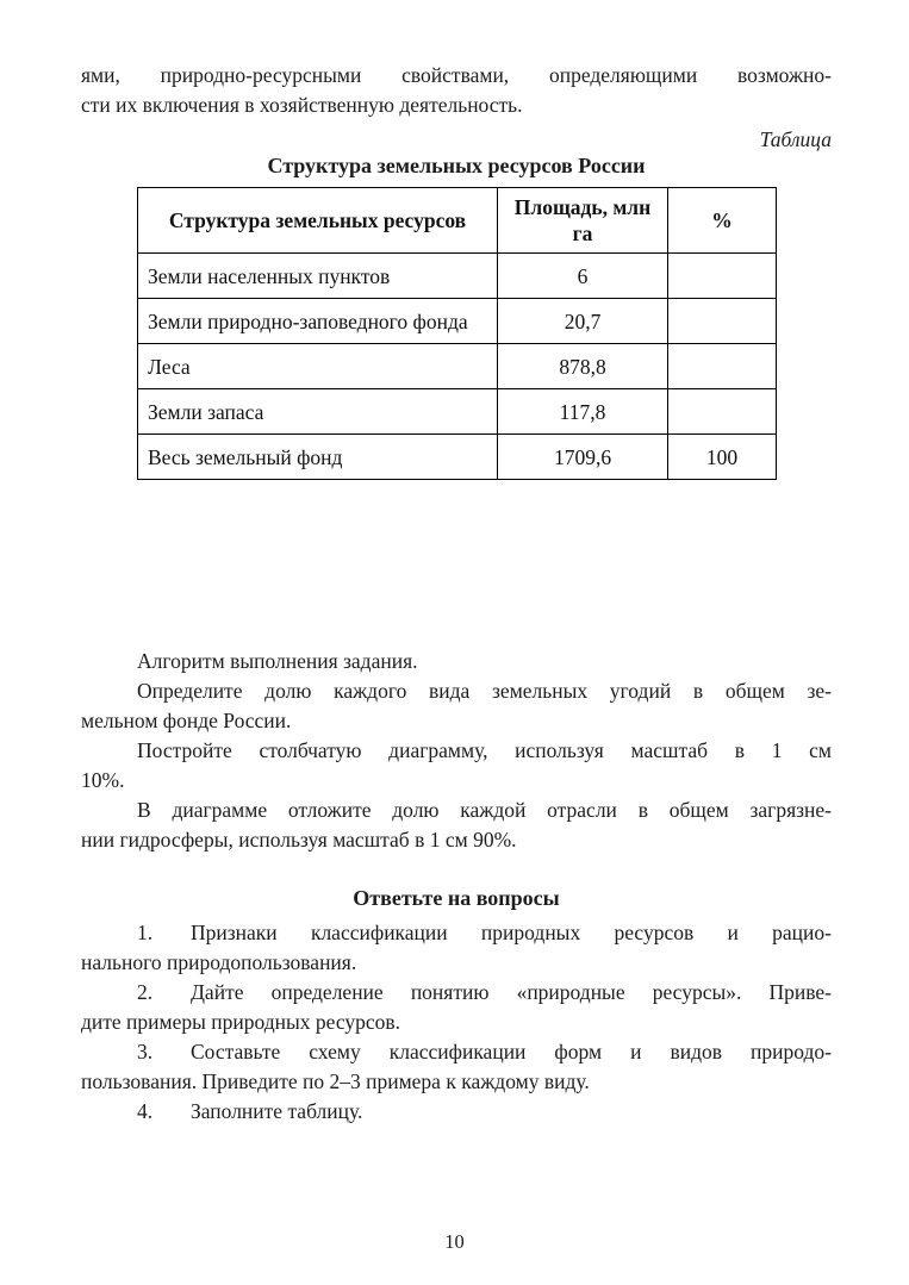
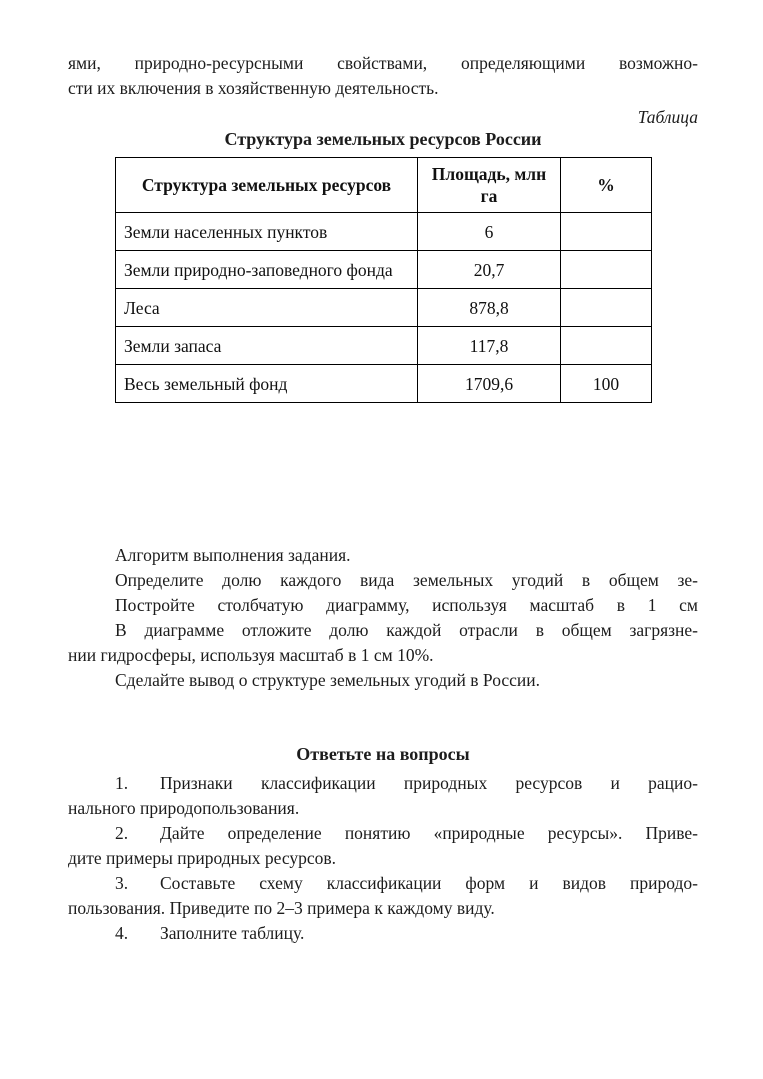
  ями, природно-ресурсными свойствами, определяющими возможно-
  сти их включения в хозяйственную деятельность.
  Таблица
  Структура земельных ресурсов России
  Структура земельных ресурсов	Площадь, млнга	%
  Земли населенных пунктов	6
  Земли природно-заповедного фонда	20,7
  Леса	878,8
  Земли запаса	117,8
  Весь земельный фонд	1709,6	100
  Алгоритм выполнения задания.
  Определите долю каждого вида земельных угодий в общем зе-
- мельном фонде России.
  Постройте столбчатую диаграмму, используя масштаб в 1 см
- 10%.
  В диаграмме отложите долю каждой отрасли в общем загрязне-
- нии гидросферы, используя масштаб в 1 см 90%.
+ нии гидросферы, используя масштаб в 1 см 10%.
+ Сделайте вывод о структуре земельных угодий в России.
  Ответьте на вопросы
  1.
  Признаки классификации природных ресурсов и рацио-
  нального природопользования.
  2.
  Дайте определение понятию «природные ресурсы». Приве-
  дите примеры природных ресурсов.
  3.
  Составьте схему классификации форм и видов природо-
  пользования. Приведите по 2–3 примера к каждому виду.
  4.
  Заполните таблицу.
- 10
